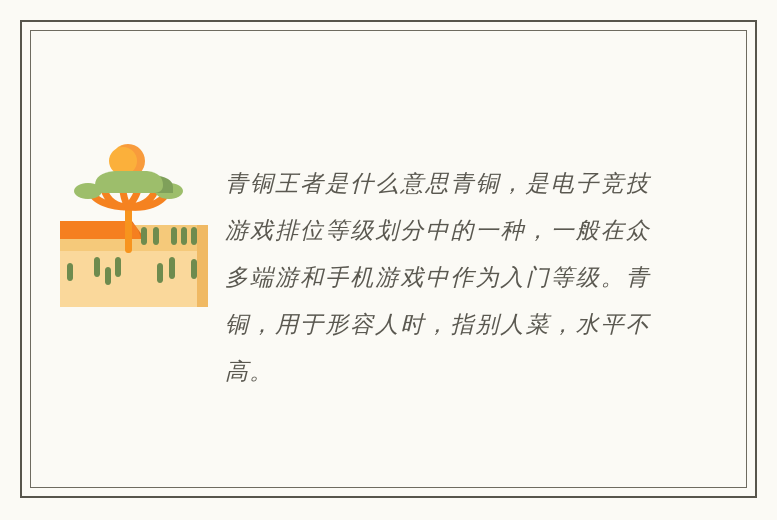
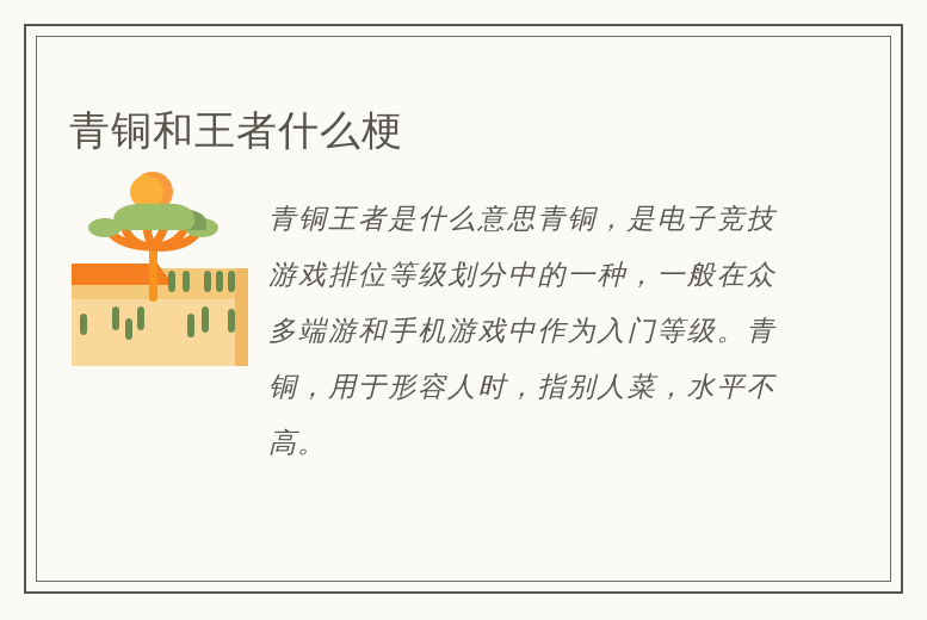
+ 青铜和王者什么梗
  青铜王者是什么意思青铜，是电子竞技游戏排位等级划分中的一种，一般在众多端游和手机游戏中作为入门等级。青铜，用于形容人时，指别人菜，水平不高。
